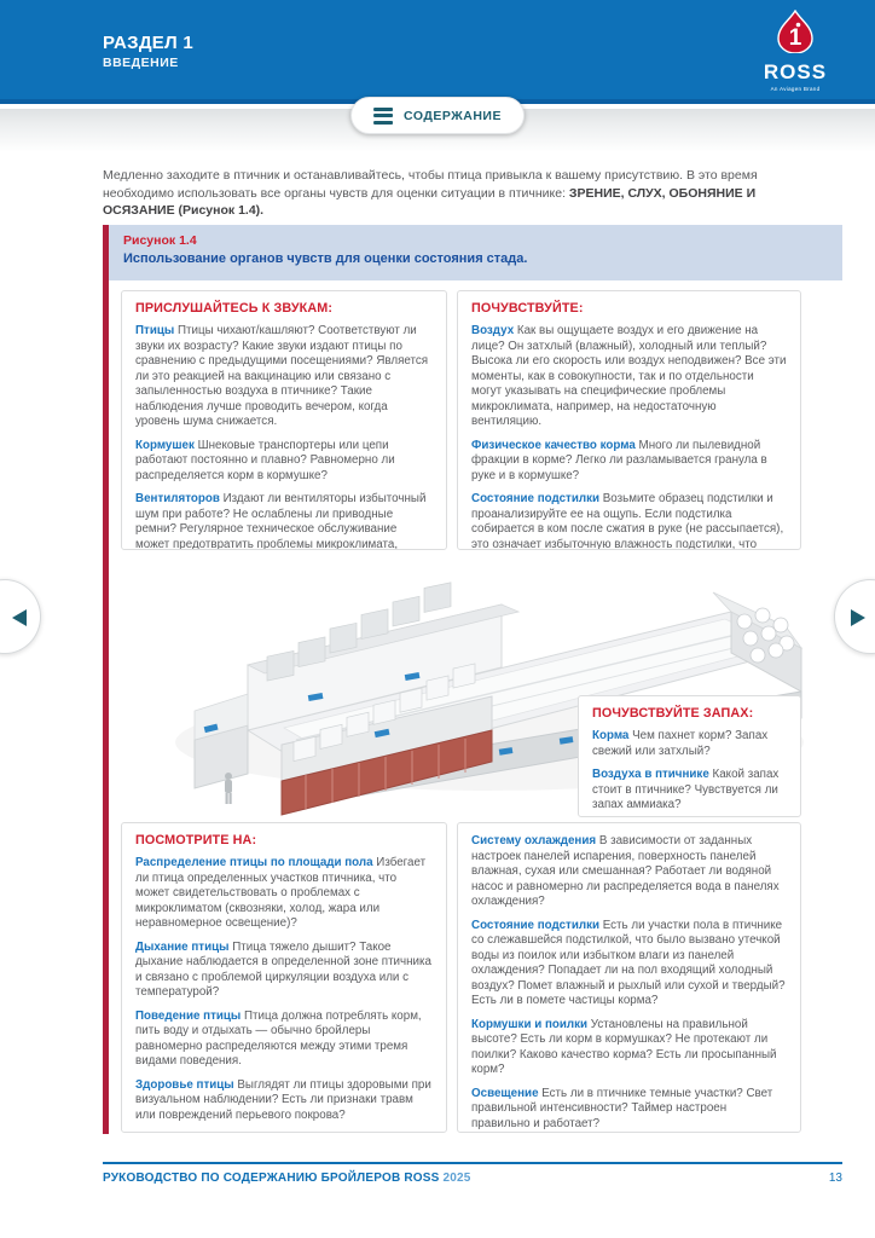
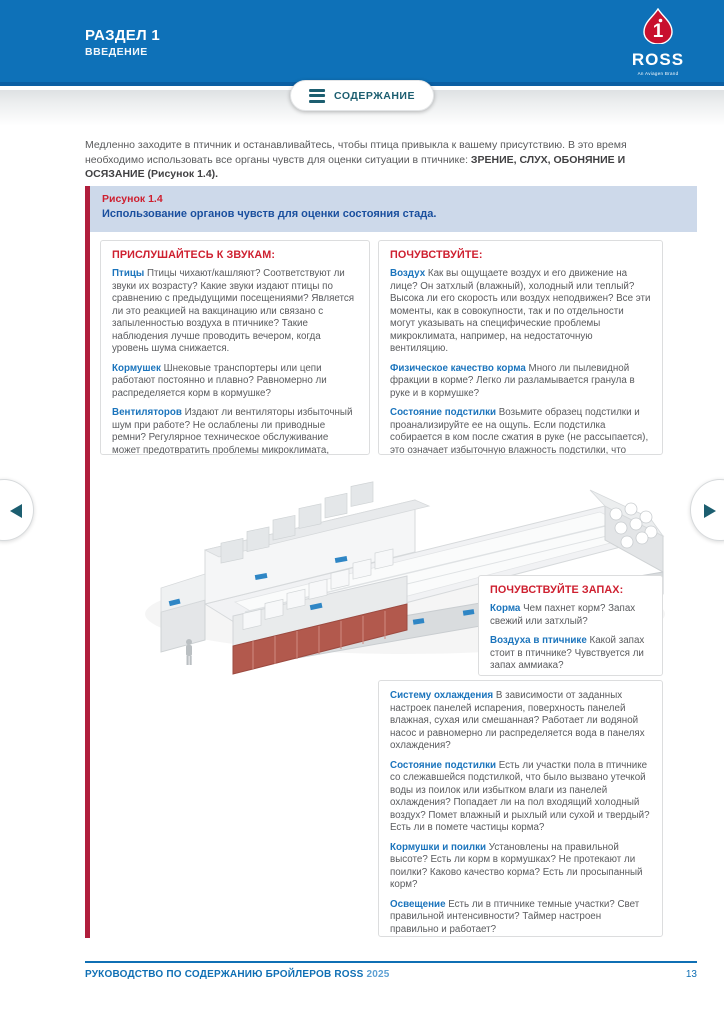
  РАЗДЕЛ 1
  ВВЕДЕНИЕ
  1
  ROSS
  СОДЕРЖАНИЕ
  Медленно заходите в птичник и останавливайтесь, чтобы птица привыкла к вашему присутствию. В это время необходимо использовать все органы чувств для оценки ситуации в птичнике: ЗРЕНИЕ, СЛУХ, ОБОНЯНИЕ И ОСЯЗАНИЕ (Рисунок 1.4).
  Рисунок 1.4
  Использование органов чувств для оценки состояния стада.
  ПРИСЛУШАЙТЕСЬ К ЗВУКАМ:
  Птицы Птицы чихают/кашляют? Соответствуют ли звуки их возрасту? Какие звуки издают птицы по сравнению с предыдущими посещениями? Является ли это реакцией на вакцинацию или связано с запыленностью воздуха в птичнике? Такие наблюдения лучше проводить вечером, когда уровень шума снижается.
  Кормушек Шнековые транспортеры или цепи работают постоянно и плавно? Равномерно ли распределяется корм в кормушке?
  Вентиляторов Издают ли вентиляторы избыточный шум при работе? Не ослаблены ли приводные ремни? Регулярное техническое обслуживание может предотвратить проблемы микроклимата,
  ПОЧУВСТВУЙТЕ:
  Воздух Как вы ощущаете воздух и его движение на лице? Он затхлый (влажный), холодный или теплый? Высока ли его скорость или воздух неподвижен? Все эти моменты, как в совокупности, так и по отдельности могут указывать на специфические проблемы микроклимата, например, на недостаточную вентиляцию.
  Физическое качество корма Много ли пылевидной фракции в корме? Легко ли разламывается гранула в руке и в кормушке?
  ПОЧУВСТВУЙТЕ ЗАПАХ:
  Корма Чем пахнет корм? Запах свежий или затхлый?
  Воздуха в птичнике Какой запах стоит в птичнике? Чувствуется ли запах аммиака?
- ПОСМОТРИТЕ НА:
- Распределение птицы по площади пола Избегает ли птица определенных участков птичника, что может свидетельствовать о проблемах с микроклиматом (сквозняки, холод, жара или неравномерное освещение)?
- Дыхание птицы Птица тяжело дышит? Такое дыхание наблюдается в определенной зоне птичника и связано с проблемой циркуляции воздуха или с температурой?
- Поведение птицы Птица должна потреблять корм, пить воду и отдыхать — обычно бройлеры равномерно распределяются между этими тремя видами поведения.
- Здоровье птицы Выглядят ли птицы здоровыми при визуальном наблюдении? Есть ли признаки травм или повреждений перьевого покрова?
  Систему охлаждения В зависимости от заданных настроек панелей испарения, поверхность панелей влажная, сухая или смешанная? Работает ли водяной насос и равномерно ли распределяется вода в панелях охлаждения?
  Состояние подстилки Есть ли участки пола в птичнике со слежавшейся подстилкой, что было вызвано утечкой воды из поилок или избытком влаги из панелей охлаждения? Попадает ли на пол входящий холодный воздух? Помет влажный и рыхлый или сухой и твердый? Есть ли в помете частицы корма?
  Кормушки и поилки Установлены на правильной высоте? Есть ли корм в кормушках? Не протекают ли поилки? Каково качество корма? Есть ли просыпанный корм?
  Освещение Есть ли в птичнике темные участки? Свет правильной интенсивности? Таймер настроен правильно и работает?
  РУКОВОДСТВО ПО СОДЕРЖАНИЮ БРОЙЛЕРОВ ROSS 2025
  13
